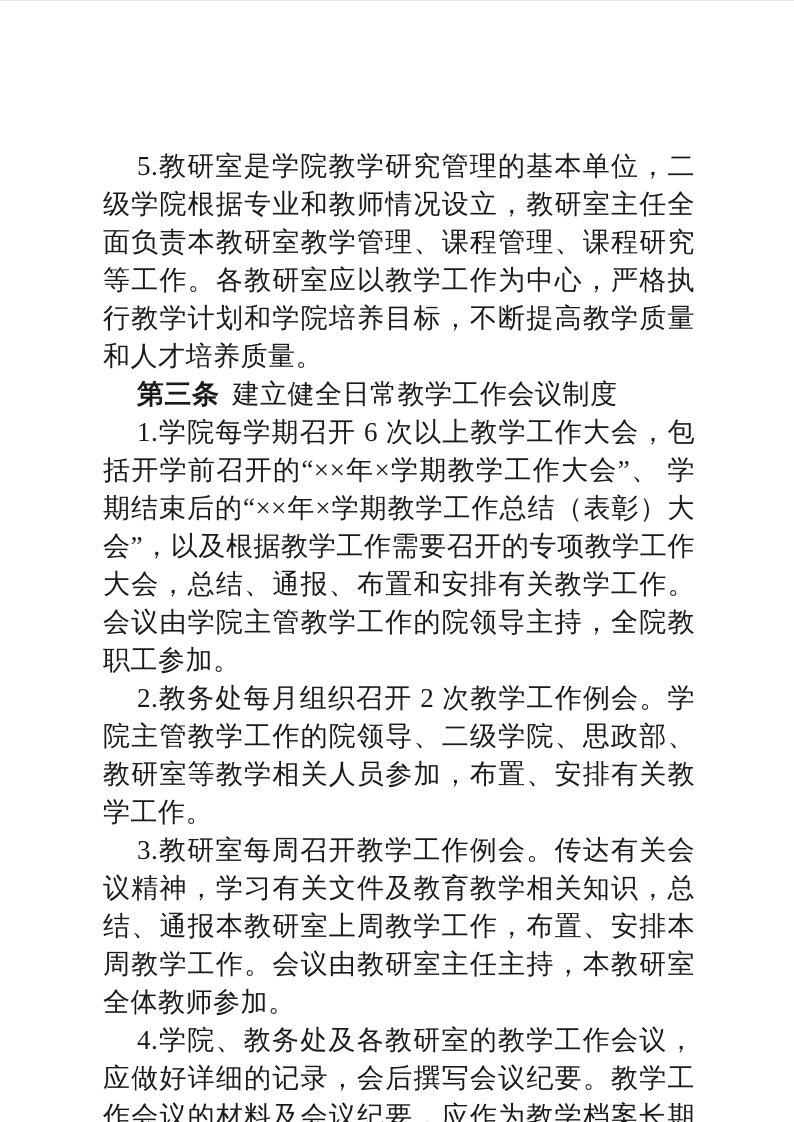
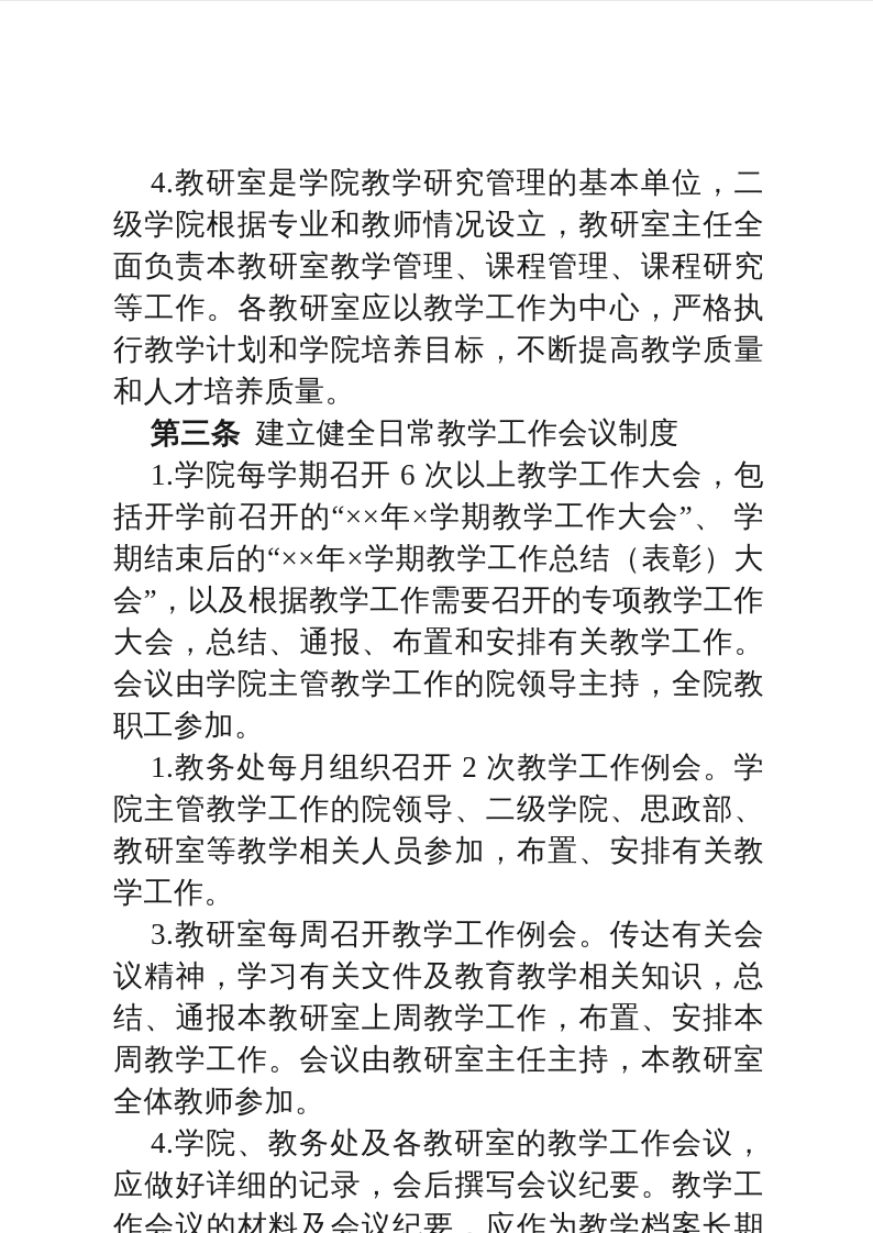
- 5.教研室是学院教学研究管理的基本单位，二级学院根据专业和教师情况设立，教研室主任全面负责本教研室教学管理、课程管理、课程研究等工作。各教研室应以教学工作为中心，严格执行教学计划和学院培养目标，不断提高教学质量和人才培养质量。
+ 4.教研室是学院教学研究管理的基本单位，二级学院根据专业和教师情况设立，教研室主任全面负责本教研室教学管理、课程管理、课程研究等工作。各教研室应以教学工作为中心，严格执行教学计划和学院培养目标，不断提高教学质量和人才培养质量。
  第三条 建立健全日常教学工作会议制度
  1.学院每学期召开 6 次以上教学工作大会，包括开学前召开的“××年×学期教学工作大会”、 学期结束后的“××年×学期教学工作总结（表彰）大会”，以及根据教学工作需要召开的专项教学工作大会，总结、通报、布置和安排有关教学工作。会议由学院主管教学工作的院领导主持，全院教职工参加。
- 2.教务处每月组织召开 2 次教学工作例会。学院主管教学工作的院领导、二级学院、思政部、教研室等教学相关人员参加，布置、安排有关教学工作。
+ 1.教务处每月组织召开 2 次教学工作例会。学院主管教学工作的院领导、二级学院、思政部、教研室等教学相关人员参加，布置、安排有关教学工作。
  3.教研室每周召开教学工作例会。传达有关会议精神，学习有关文件及教育教学相关知识，总结、通报本教研室上周教学工作，布置、安排本周教学工作。会议由教研室主任主持，本教研室全体教师参加。
  4.学院、教务处及各教研室的教学工作会议，应做好详细的记录，会后撰写会议纪要。教学工作会议的材料及会议纪要，应作为教学档案长期
